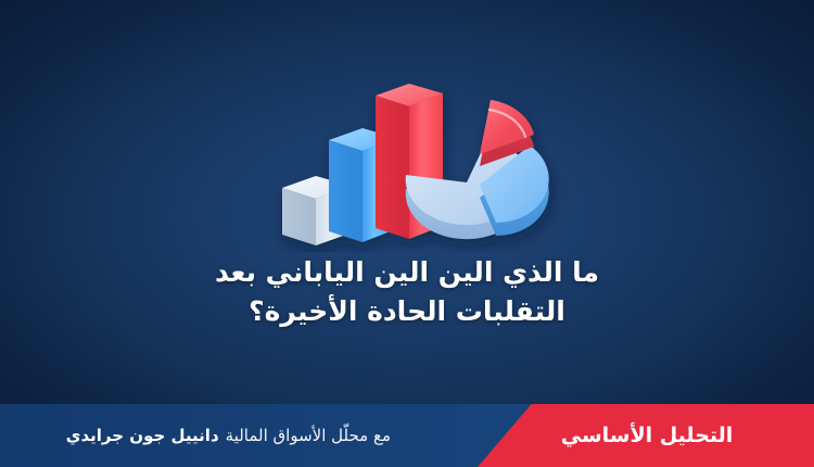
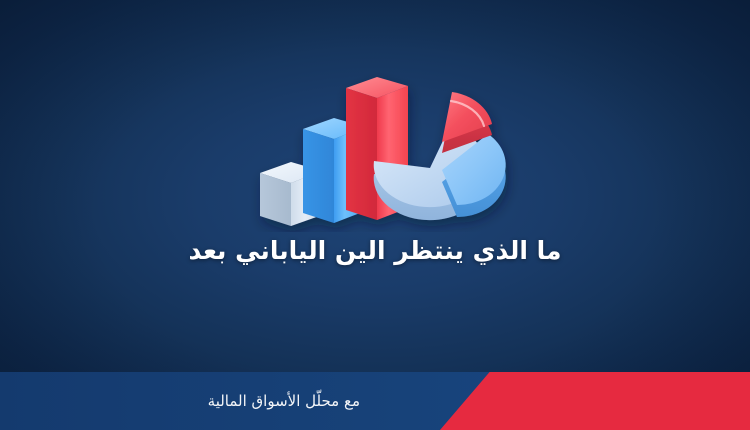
- ما الذي الين الين الياباني بعد
+ ما الذي ينتظر الين الياباني بعد
- التقلبات الحادة الأخيرة؟
- التحليل الأساسي
  مع محلّل الأسواق المالية
- دانييل جون جرايدي
